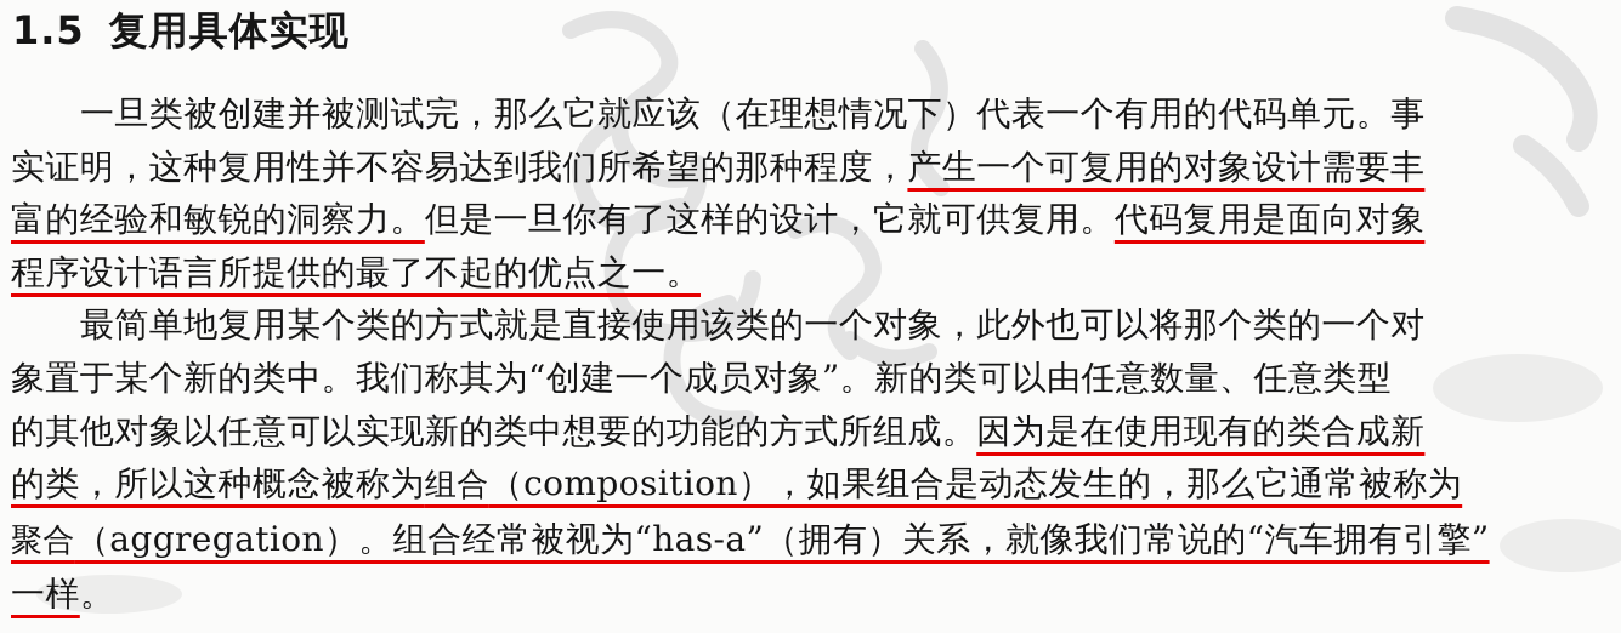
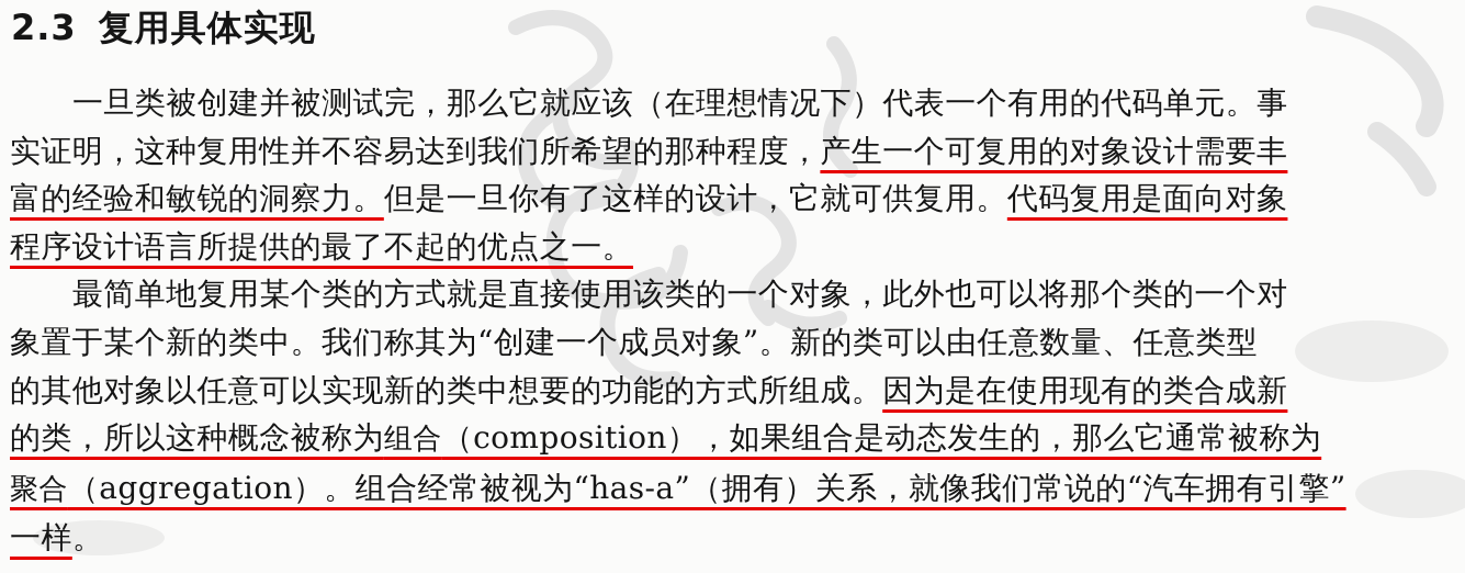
- 1.5
+ 2.3
  复用具体实现
  一旦类被创建并被测试完，那么它就应该（在理想情况下）代表一个有用的代码单元。事
  实证明，这种复用性并不容易达到我们所希望的那种程度，产生一个可复用的对象设计需要丰
  富的经验和敏锐的洞察力。但是一旦你有了这样的设计，它就可供复用。代码复用是面向对象
  程序设计语言所提供的最了不起的优点之一。
  最简单地复用某个类的方式就是直接使用该类的一个对象，此外也可以将那个类的一个对
  象置于某个新的类中。我们称其为“创建一个成员对象”。新的类可以由任意数量、任意类型
  的其他对象以任意可以实现新的类中想要的功能的方式所组成。因为是在使用现有的类合成新
  的类，所以这种概念被称为组合（composition），如果组合是动态发生的，那么它通常被称为
  聚合（aggregation）。组合经常被视为“has-a”（拥有）关系，就像我们常说的“汽车拥有引擎”
  一样。
